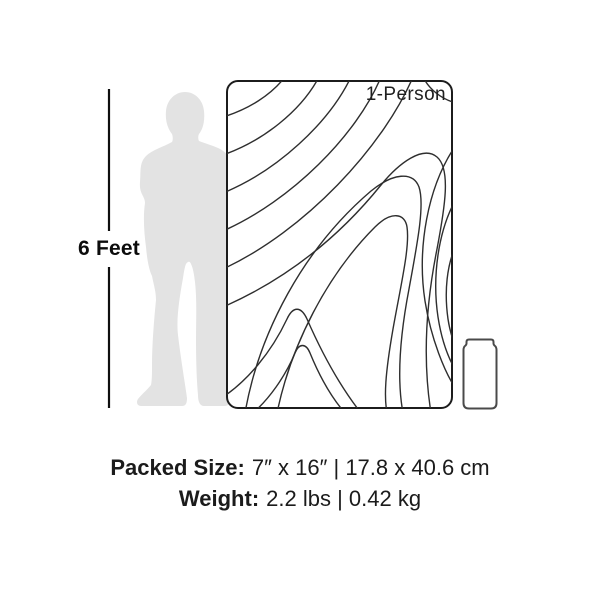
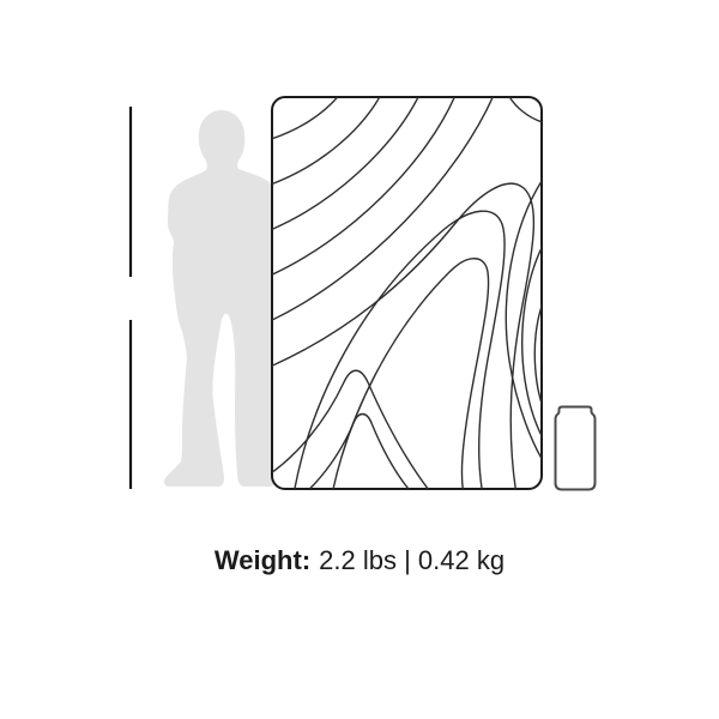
- 6 Feet
- 1-Person
- Packed Size: 7″ x 16″ | 17.8 x 40.6 cm
  Weight: 2.2 lbs | 0.42 kg
